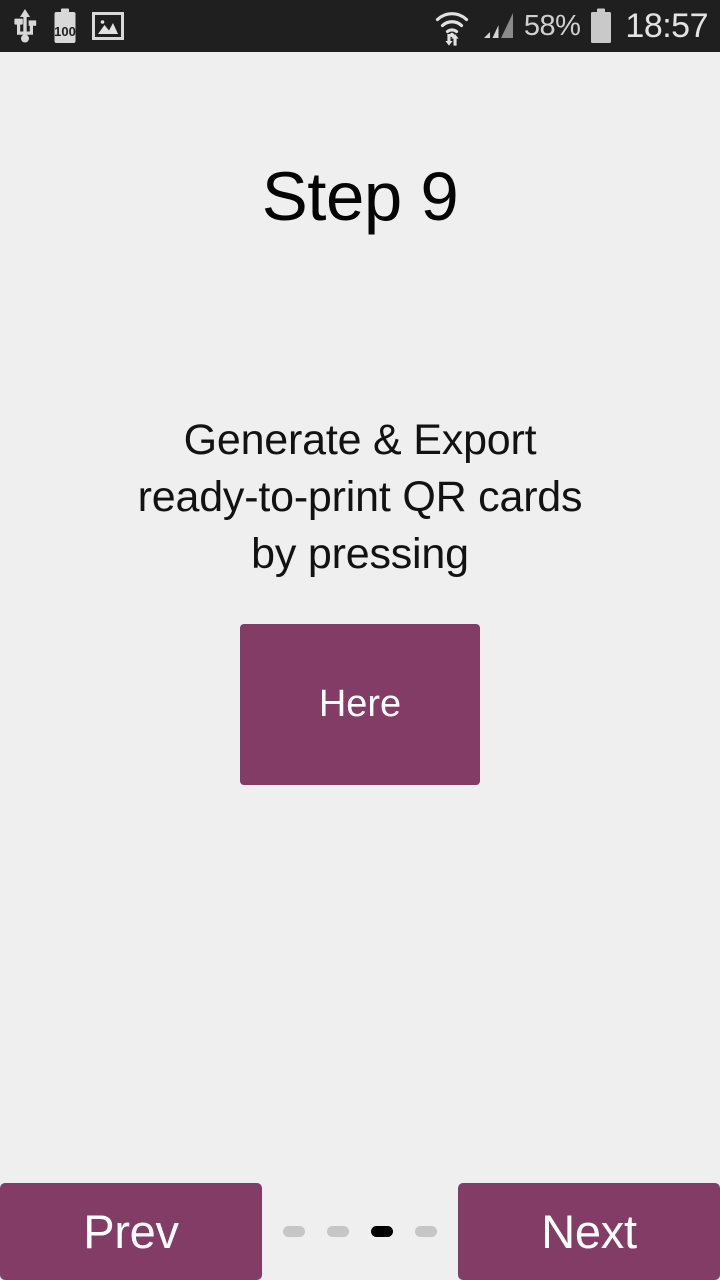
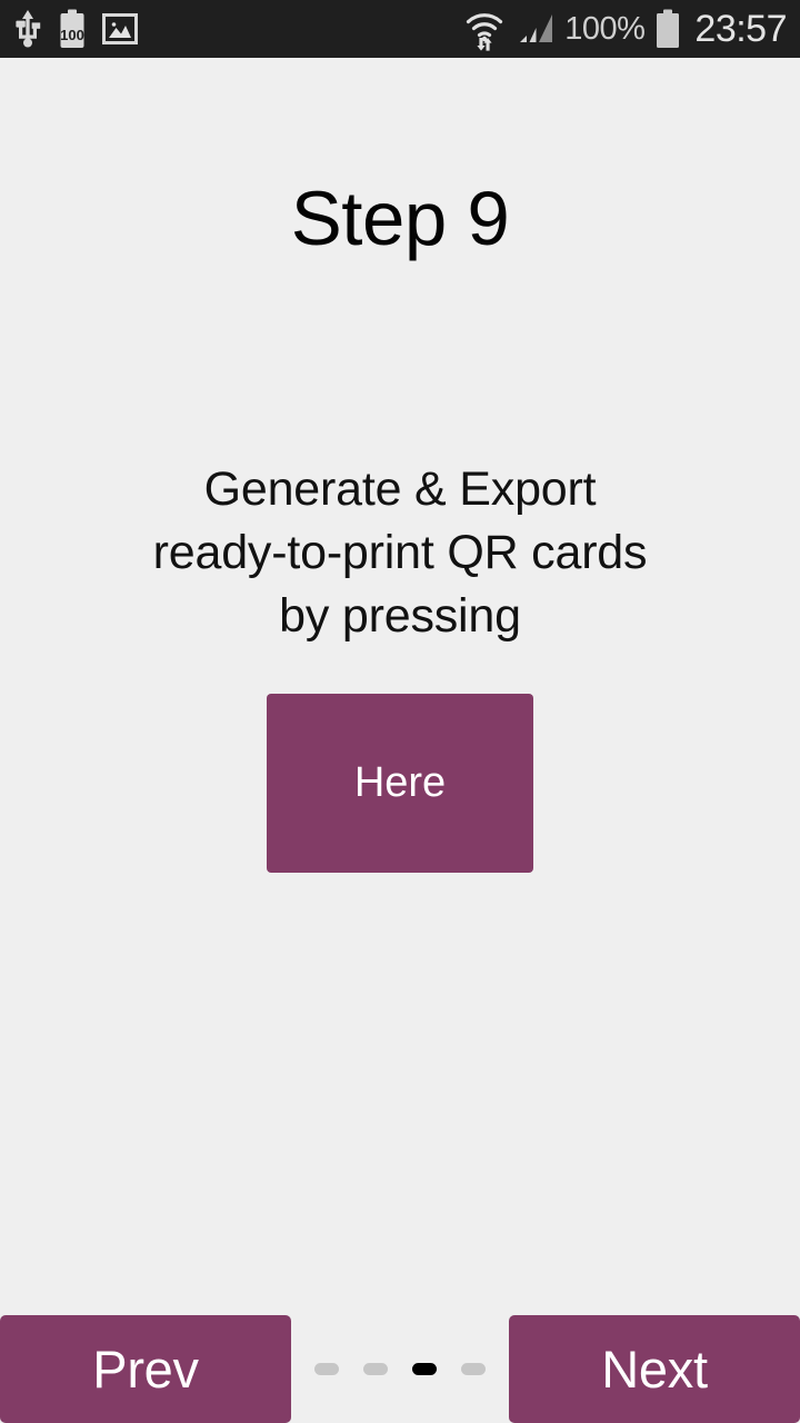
  100
- 58%
+ 100%
- 18:57
+ 23:57
  Step 9
  Generate & Export
  ready-to-print QR cards
  by pressing
  Here
  Prev
  Next
